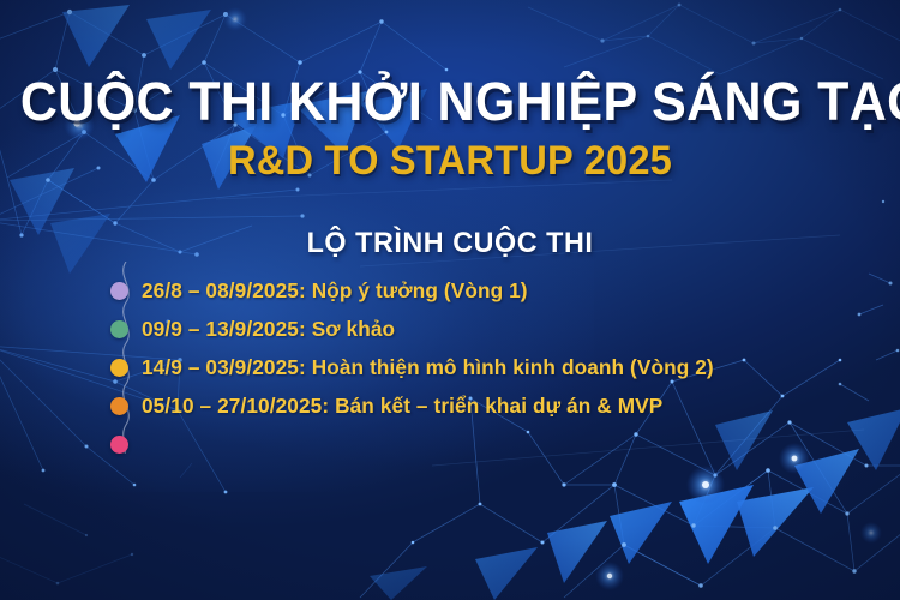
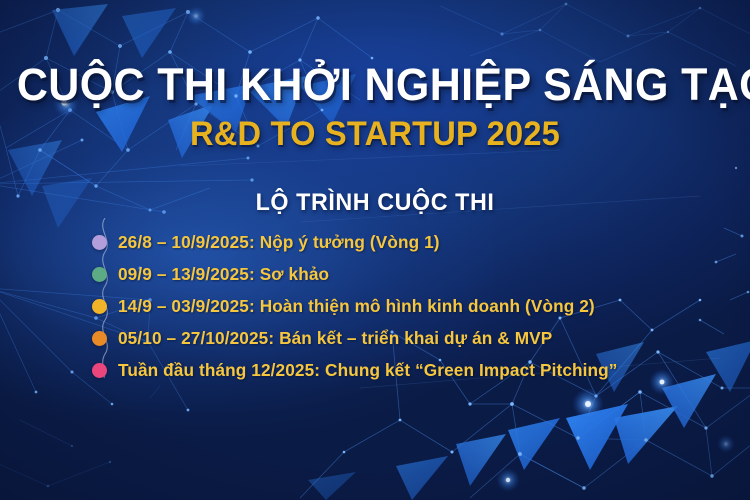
  CUỘC THI KHỞI NGHIỆP SÁNG TẠ
  R&D TO STARTUP 2025
  LỘ TRÌNH CUỘC THI
- 26/8 – 08/9/2025: Nộp ý tưởng (Vòng 1)
+ 26/8 – 10/9/2025: Nộp ý tưởng (Vòng 1)
  09/9 – 13/9/2025: Sơ khảo
  14/9 – 03/9/2025: Hoàn thiện mô hình kinh doanh (Vòng 2)
  05/10 – 27/10/2025: Bán kết – triển khai dự án & MVP
+ Tuần đầu tháng 12/2025: Chung kết “Green Impact Pitching”
